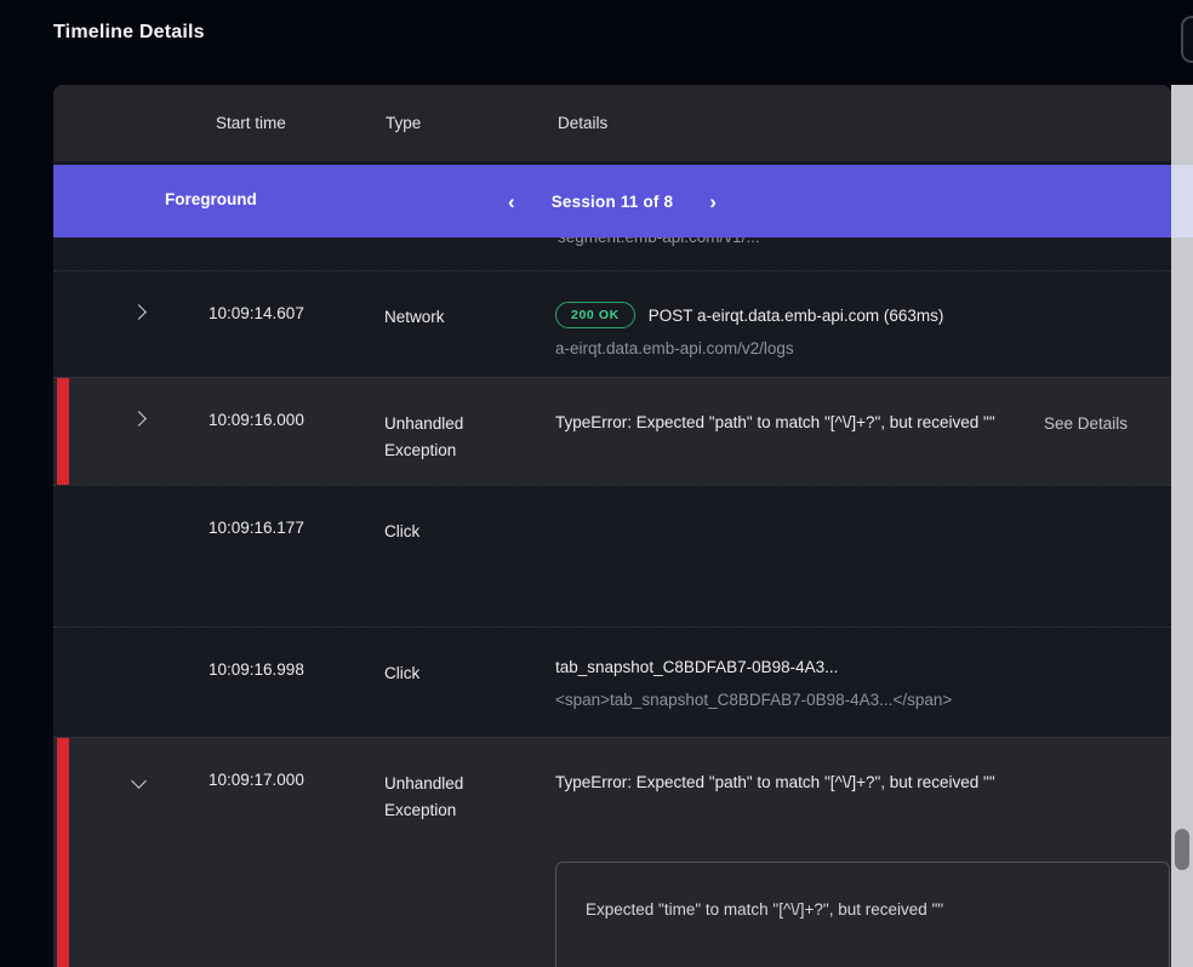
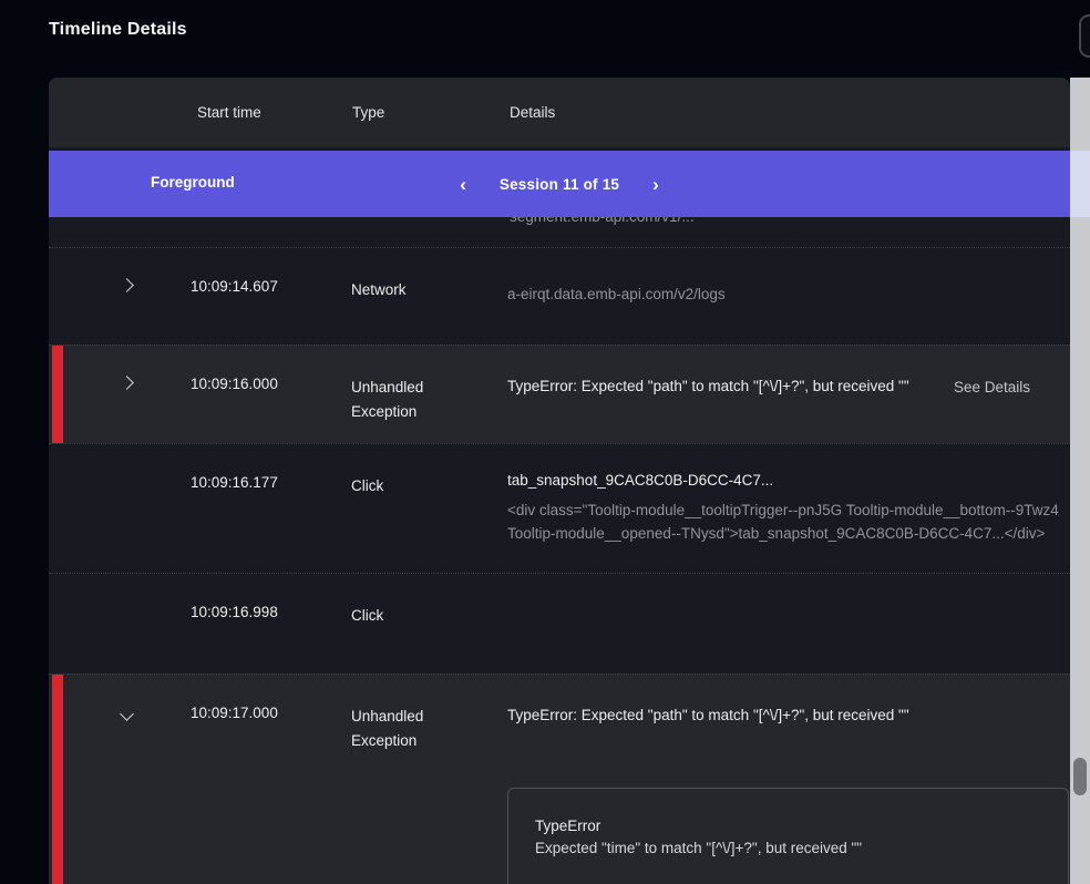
  Timeline Details
  Start time
  Type
  Details
  Foreground
  ‹
- Session 11 of 8
+ Session 11 of 15
  ›
  10:09:14.607
  Network
- 200 OK
- POST a-eirqt.data.emb-api.com (663ms)
  a-eirqt.data.emb-api.com/v2/logs
  10:09:16.000
  Unhandled Exception
  TypeError: Expected "path" to match "[^\/]+?", but received ""
  See Details
  10:09:16.177
  Click
+ tab_snapshot_9CAC8C0B-D6CC-4C7...
+ <div class="Tooltip-module__tooltipTrigger--pnJ5G Tooltip-module__bottom--9Twz4 Tooltip-module__opened--TNysd">tab_snapshot_9CAC8C0B-D6CC-4C7...</div>
  10:09:16.998
  Click
- tab_snapshot_C8BDFAB7-0B98-4A3...
- <span>tab_snapshot_C8BDFAB7-0B98-4A3...</span>
  10:09:17.000
  Unhandled Exception
  TypeError: Expected "path" to match "[^\/]+?", but received ""
+ TypeError
  Expected "time" to match "[^\/]+?", but received ""
